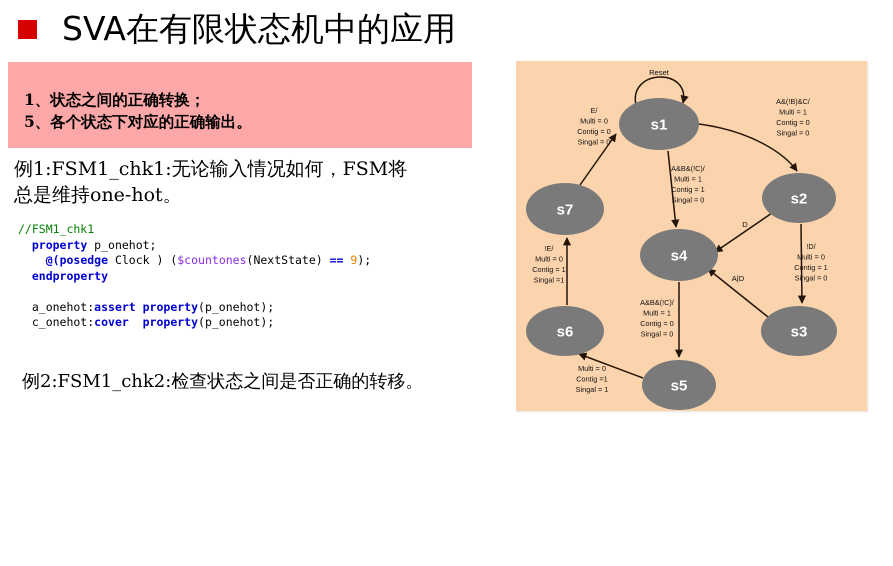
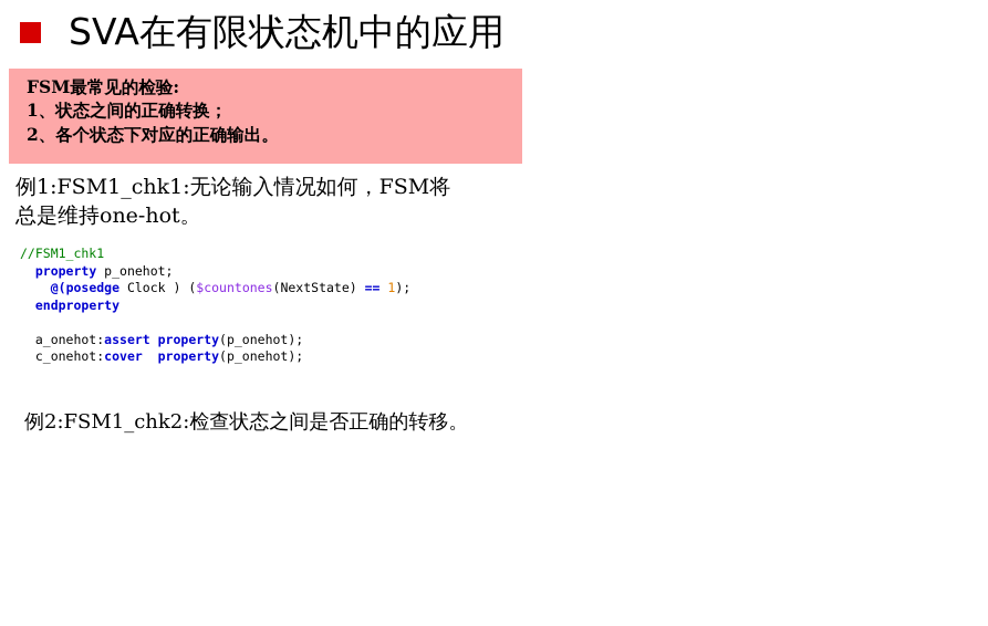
  SVA在有限状态机中的应用
+ FSM最常见的检验:
  1、状态之间的正确转换；
- 5、各个状态下对应的正确输出。
+ 2、各个状态下对应的正确输出。
  例1:FSM1_chk1:无论输入情况如何，FSM将
  总是维持one-hot。
- //FSM1_chk1 property p_onehot; @(posedge Clock ) ($countones(NextState) == 9); endproperty a_onehot:assert property(p_onehot); c_onehot:cover property(p_onehot);
+ //FSM1_chk1 property p_onehot; @(posedge Clock ) ($countones(NextState) == 1); endproperty a_onehot:assert property(p_onehot); c_onehot:cover property(p_onehot);
  例2:FSM1_chk2:检查状态之间是否正确的转移。
- s1
- s2
- s3
- s4
- s5
- s6
- s7
- Reset
- E/ Multi = 0 Contig = 0 Singal = 0
- A&(!B)&C/ Multi = 1 Contig = 0 Singal = 0
- A&B&(!C)/ Multi = 1 Contig = 1 Singal = 0
- D
- !D/ Multi = 0 Contig = 1 Singal = 0
- A|D
- !E/ Multi = 0 Contig = 1 Singal =1
- A&B&(!C)/ Multi = 1 Contig = 0 Singal = 0
- Multi = 0 Contig =1 Singal = 1
